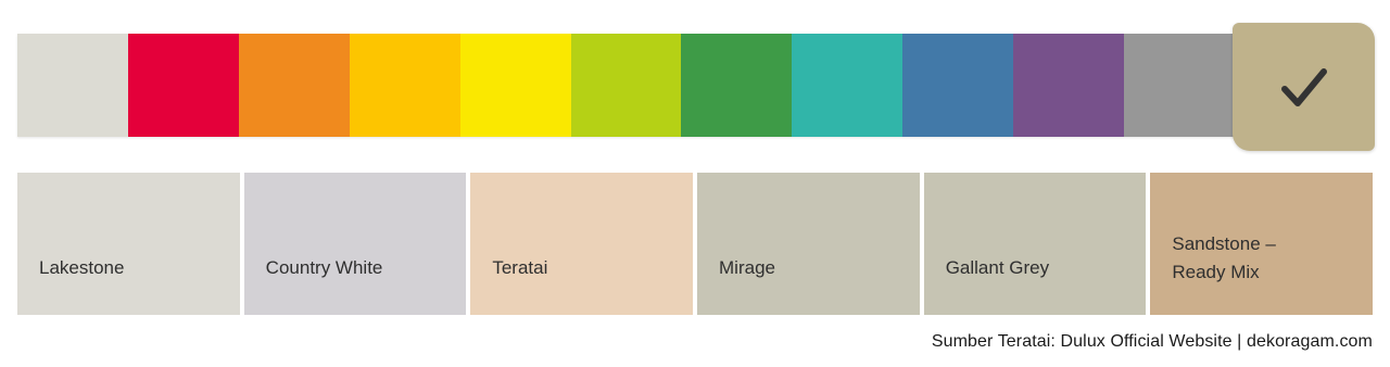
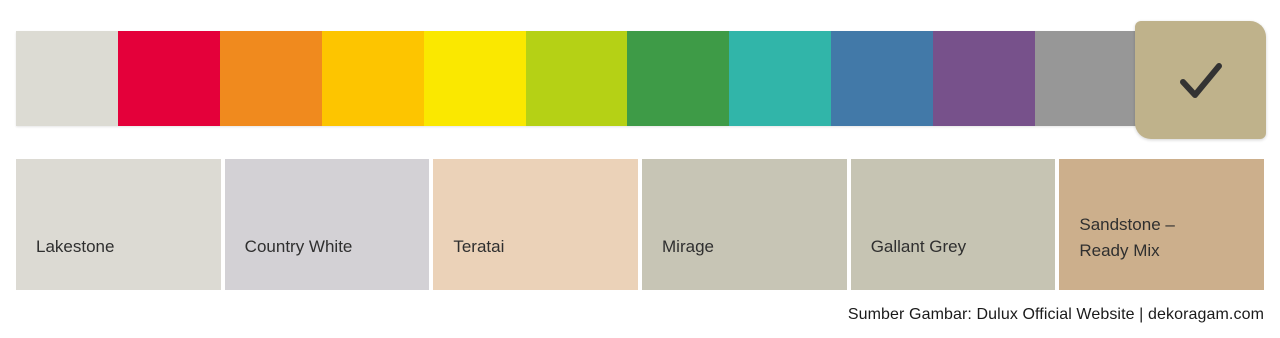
  Lakestone
  Country White
  Teratai
  Mirage
  Gallant Grey
  Sandstone –
  Ready Mix
- Sumber Teratai: Dulux Official Website | dekoragam.com
+ Sumber Gambar: Dulux Official Website | dekoragam.com
